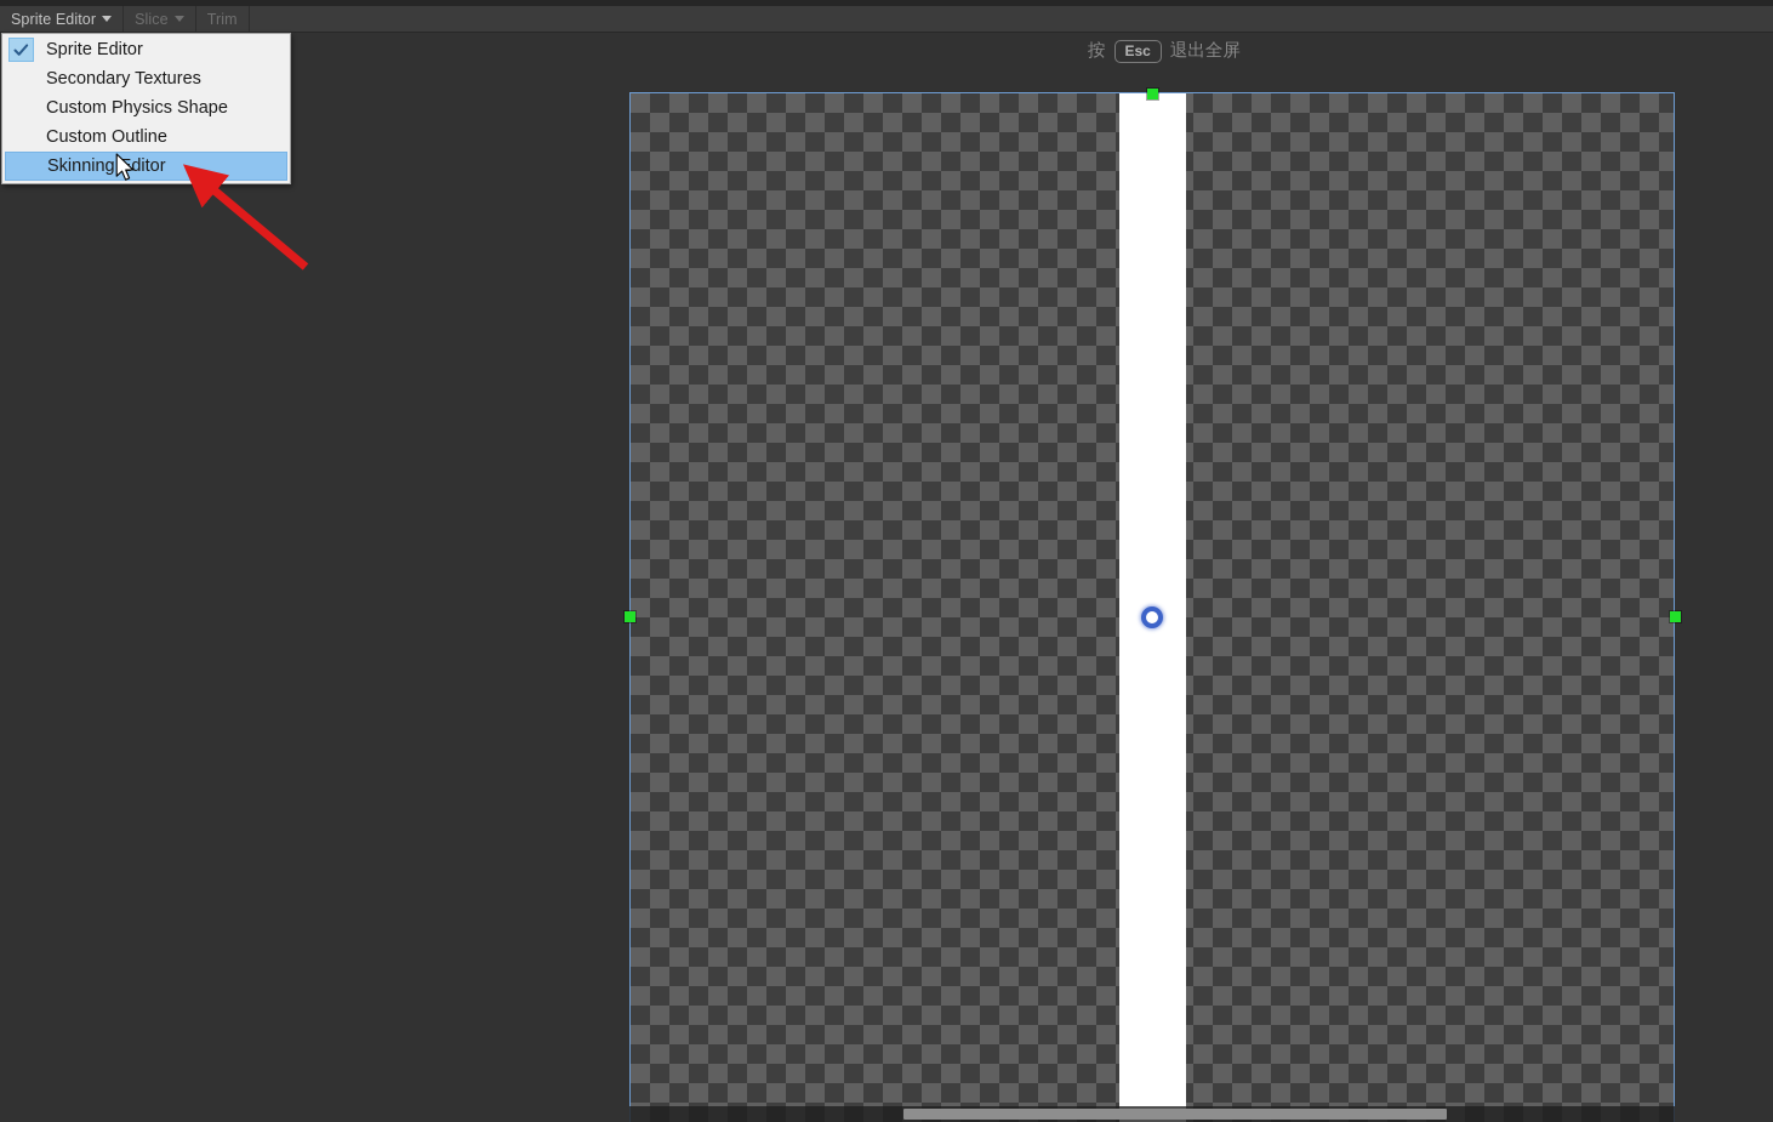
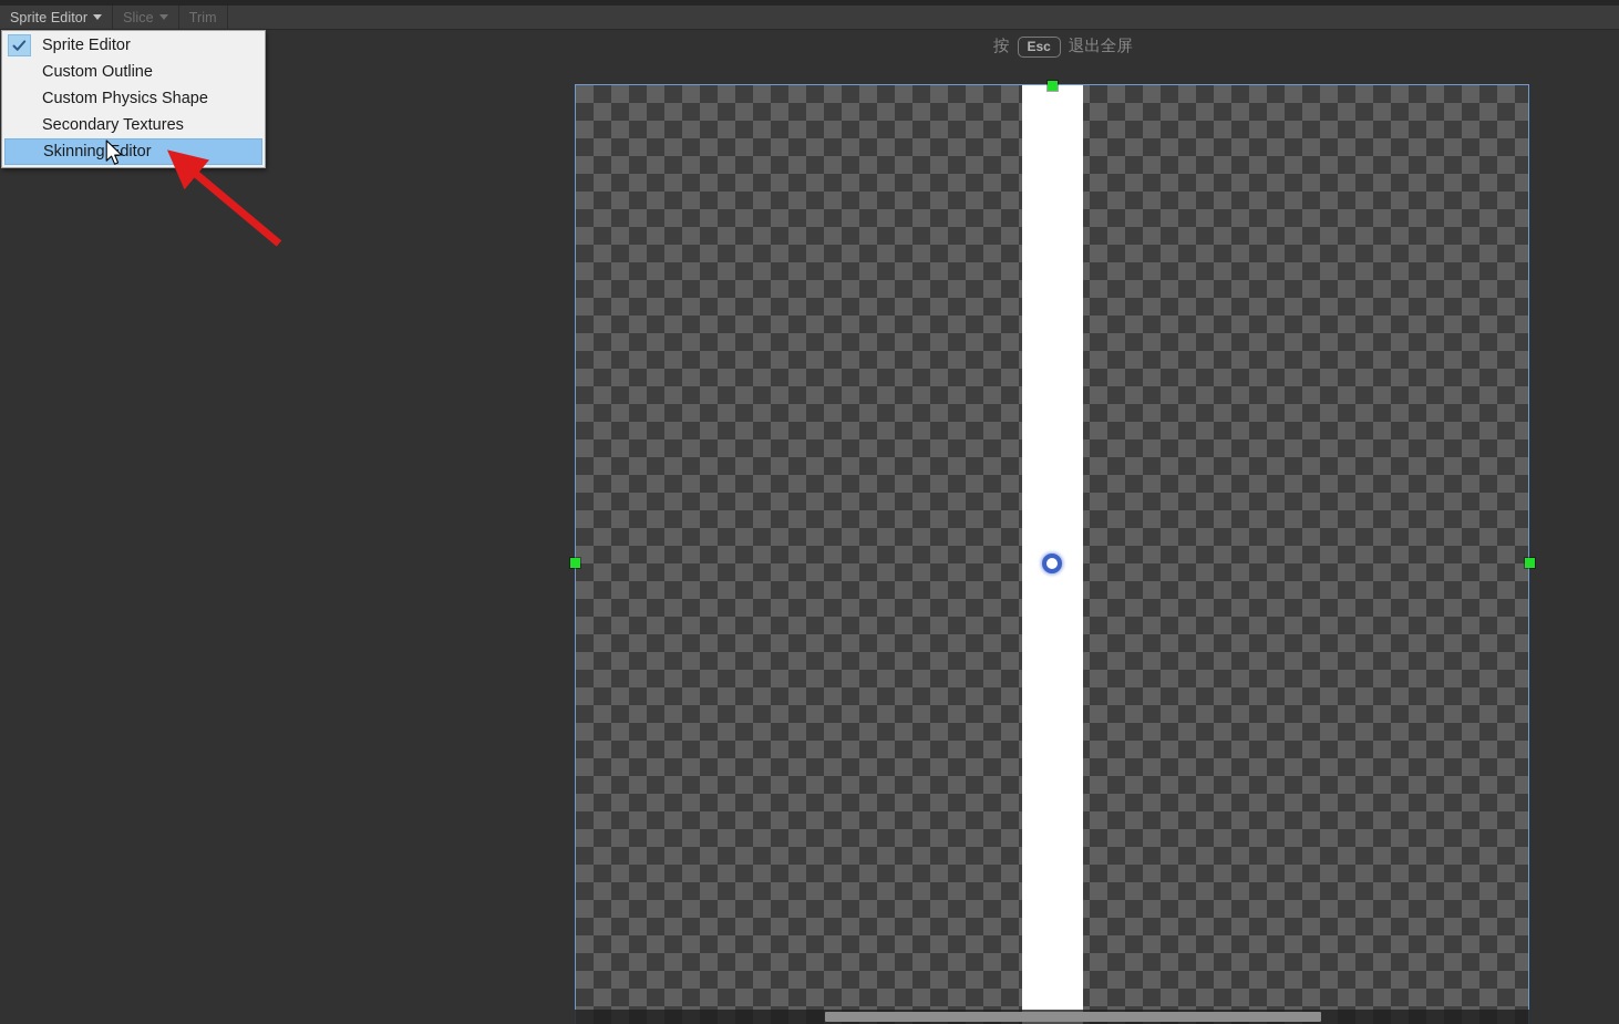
  Sprite Editor
  Slice
  Trim
  Sprite Editor
- Secondary Textures
+ Custom Outline
  Custom Physics Shape
- Custom Outline
+ Secondary Textures
  Skinningditor
  按
  Esc
  退出全屏
